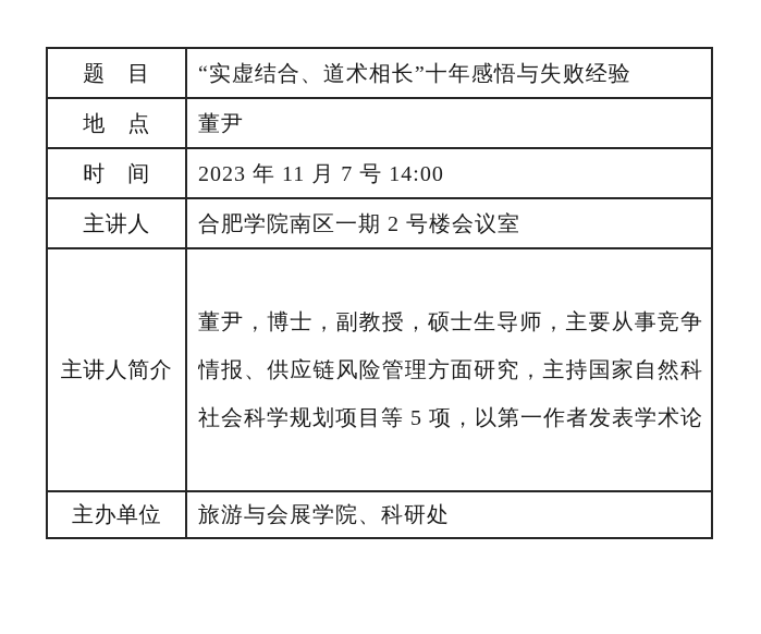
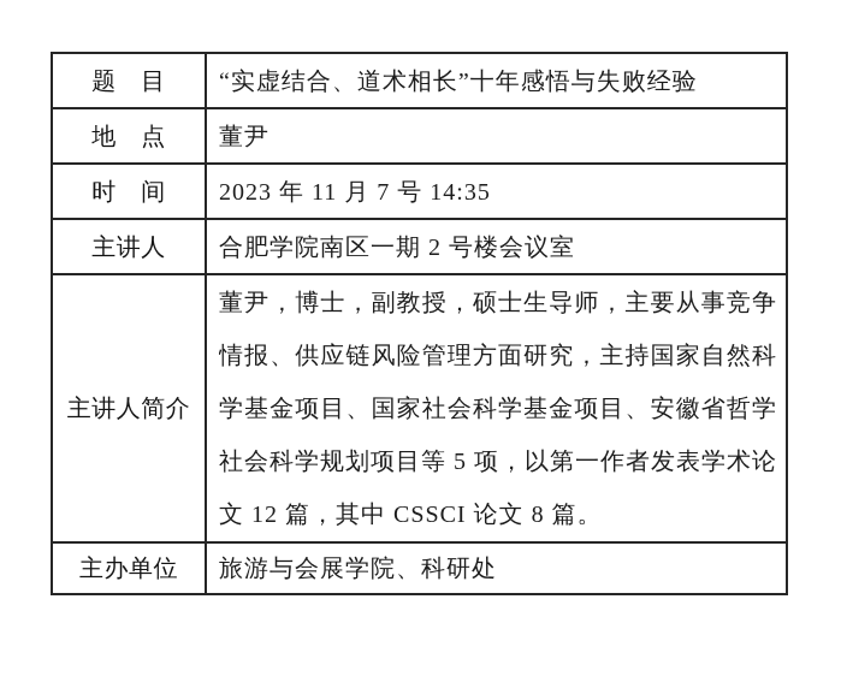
  题 目
  “实虚结合、道术相长”十年感悟与失败经验
  地 点
  董尹
  时 间
- 2023 年 11 月 7 号 14:00
+ 2023 年 11 月 7 号 14:35
  主讲人
  合肥学院南区一期 2 号楼会议室
  主讲人简介
  董尹，博士，副教授，硕士生导师，主要从事竞争
  情报、供应链风险管理方面研究，主持国家自然科
+ 学基金项目、国家社会科学基金项目、安徽省哲学
  社会科学规划项目等 5 项，以第一作者发表学术论
+ 文 12 篇，其中 CSSCI 论文 8 篇。
  主办单位
  旅游与会展学院、科研处
